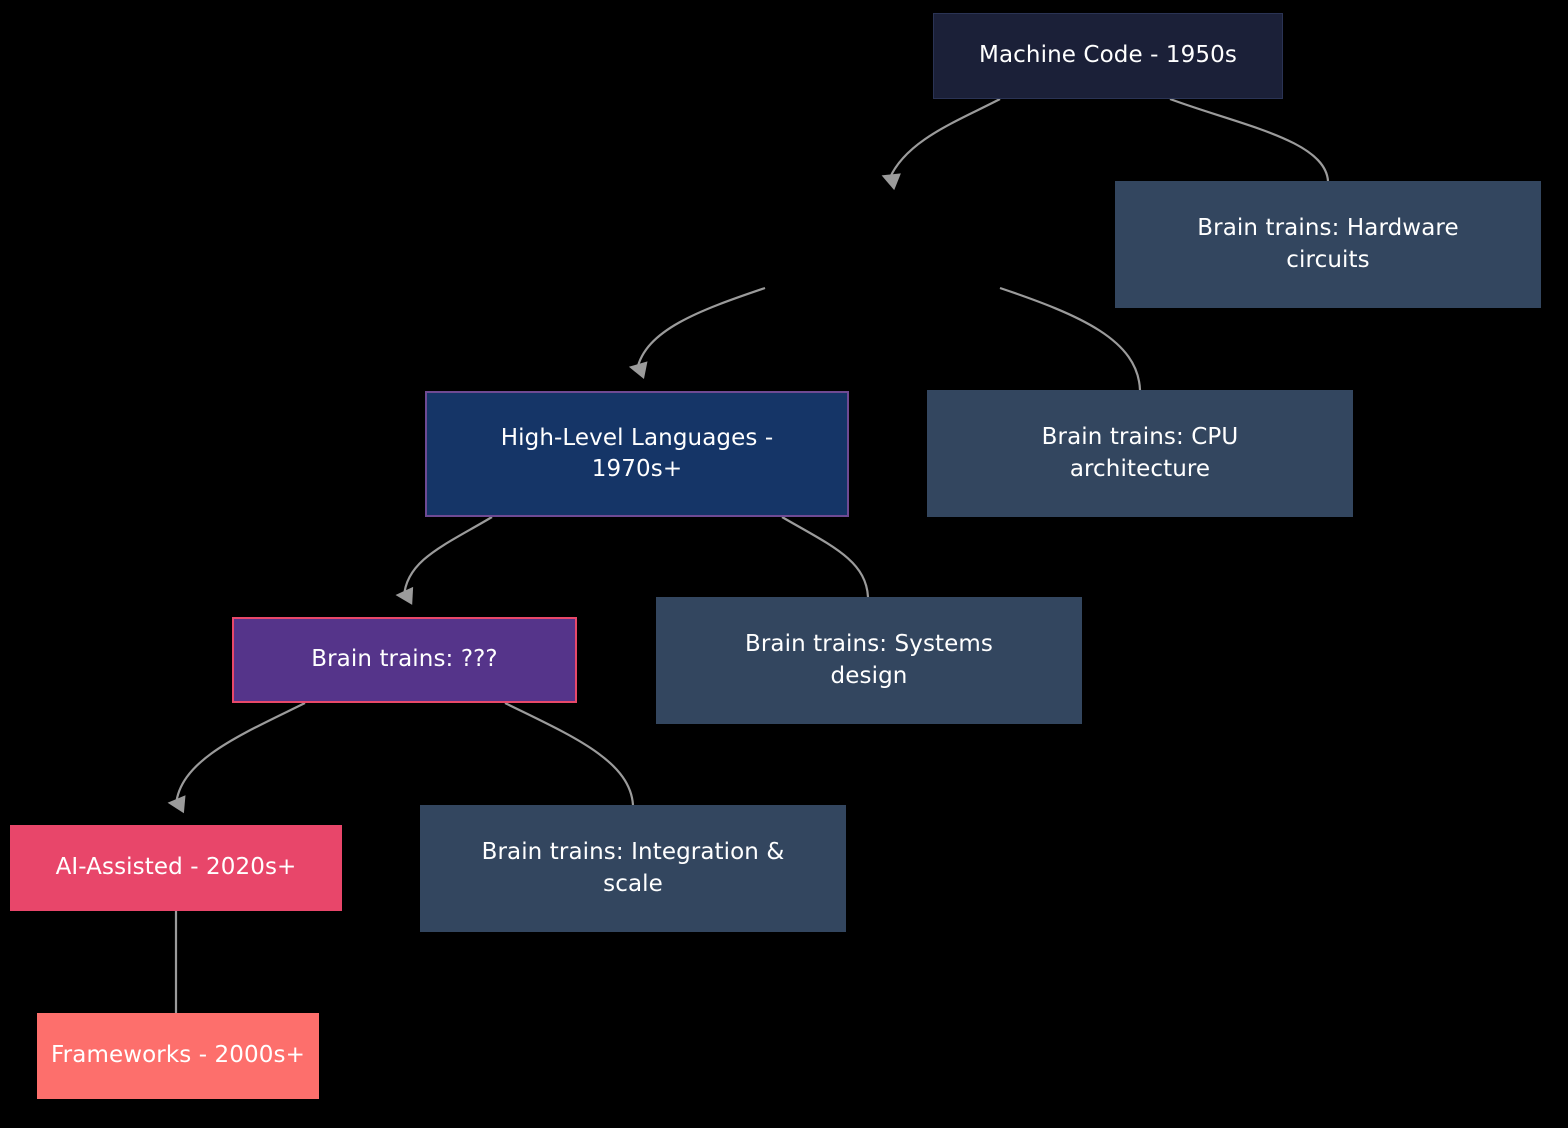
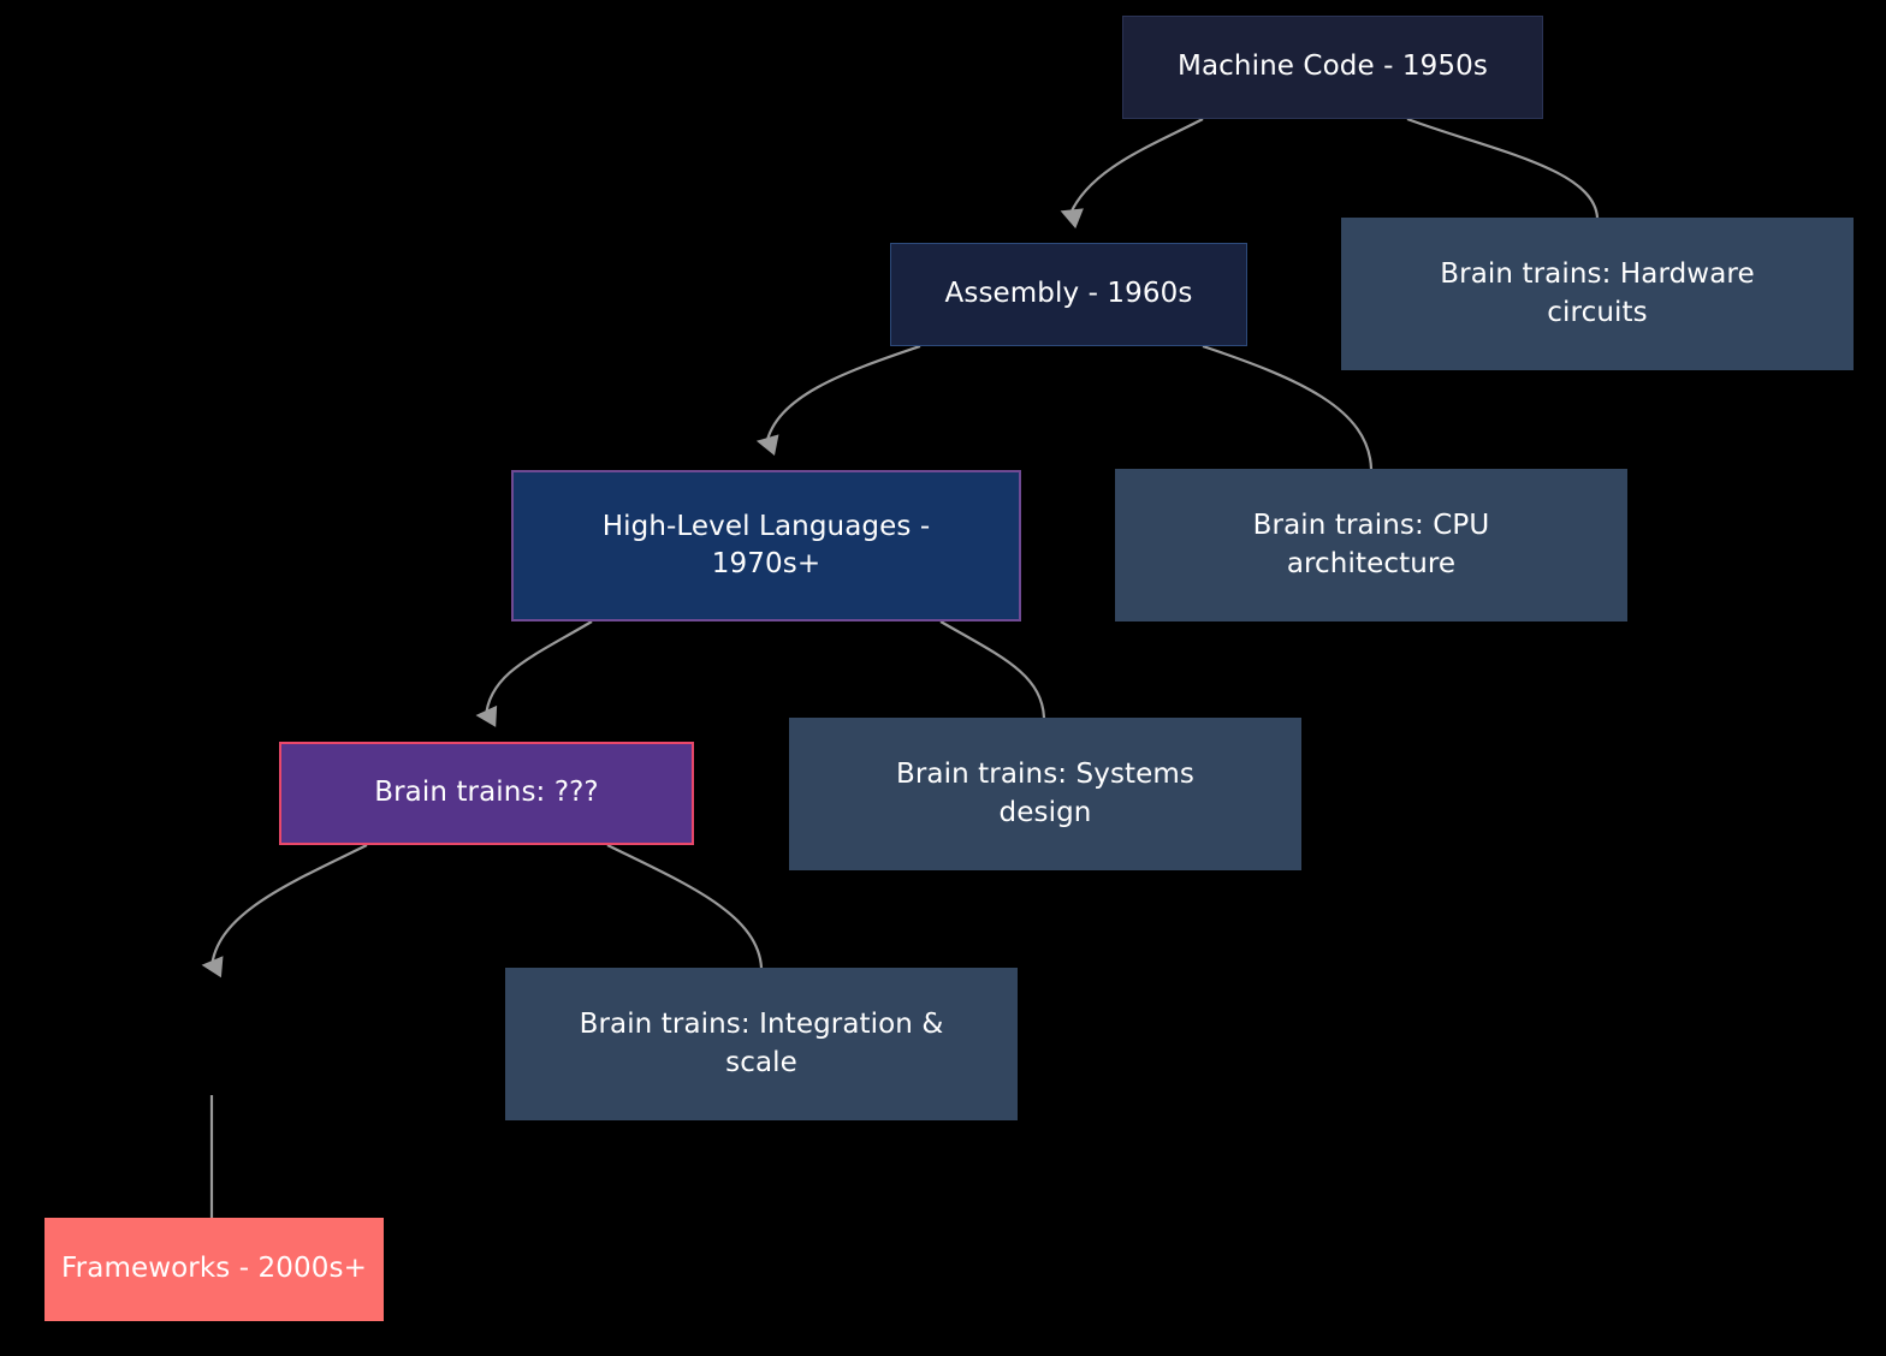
  Machine Code - 1950s
  Brain trains: Hardware
  circuits
+ Assembly - 1960s
  Brain trains: CPU
  architecture
  High-Level Languages -
  1970s+
  Brain trains: Systems
  design
  Brain trains: ???
  Brain trains: Integration &
  scale
- AI-Assisted - 2020s+
  Frameworks - 2000s+
